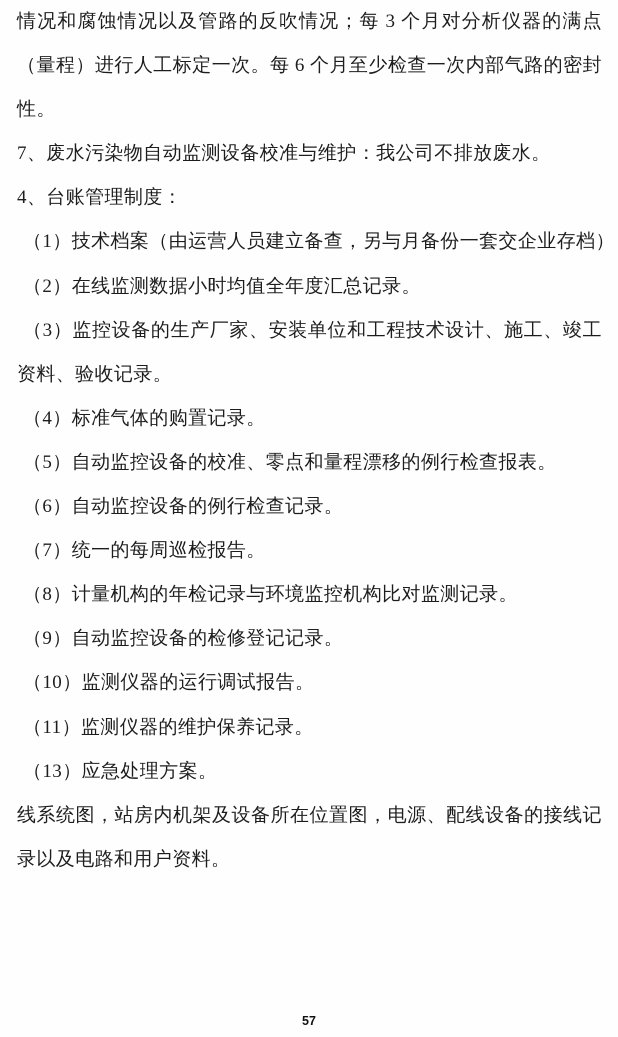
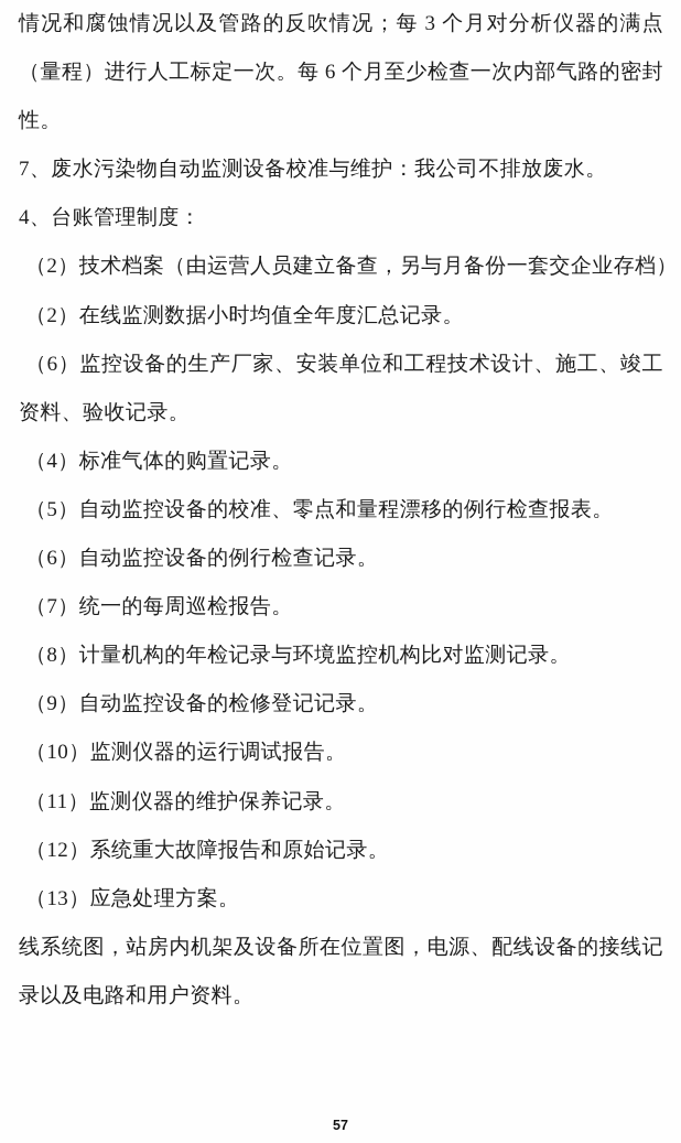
  情况和腐蚀情况以及管路的反吹情况；每 3 个月对分析仪器的满点
  （量程）进行人工标定一次。每 6 个月至少检查一次内部气路的密封
  性。
  7、废水污染物自动监测设备校准与维护：我公司不排放废水。
  4、台账管理制度：
- （1）技术档案（由运营人员建立备查，另与月备份一套交企业存档）
+ （2）技术档案（由运营人员建立备查，另与月备份一套交企业存档）
  （2）在线监测数据小时均值全年度汇总记录。
- （3）监控设备的生产厂家、安装单位和工程技术设计、施工、竣工
+ （6）监控设备的生产厂家、安装单位和工程技术设计、施工、竣工
  资料、验收记录。
  （4）标准气体的购置记录。
  （5）自动监控设备的校准、零点和量程漂移的例行检查报表。
  （6）自动监控设备的例行检查记录。
  （7）统一的每周巡检报告。
  （8）计量机构的年检记录与环境监控机构比对监测记录。
  （9）自动监控设备的检修登记记录。
  （10）监测仪器的运行调试报告。
  （11）监测仪器的维护保养记录。
+ （12）系统重大故障报告和原始记录。
  （13）应急处理方案。
  线系统图，站房内机架及设备所在位置图，电源、配线设备的接线记
  录以及电路和用户资料。
  57
